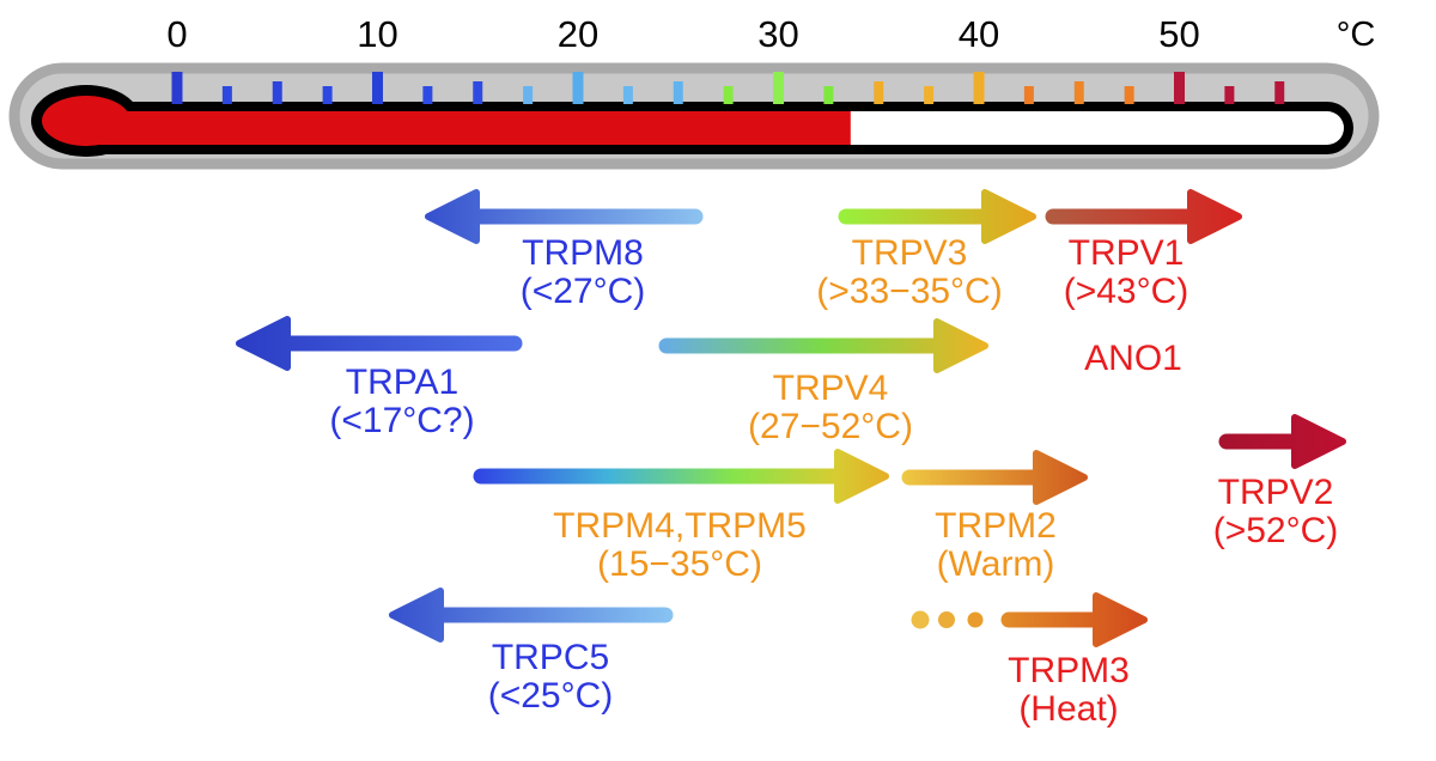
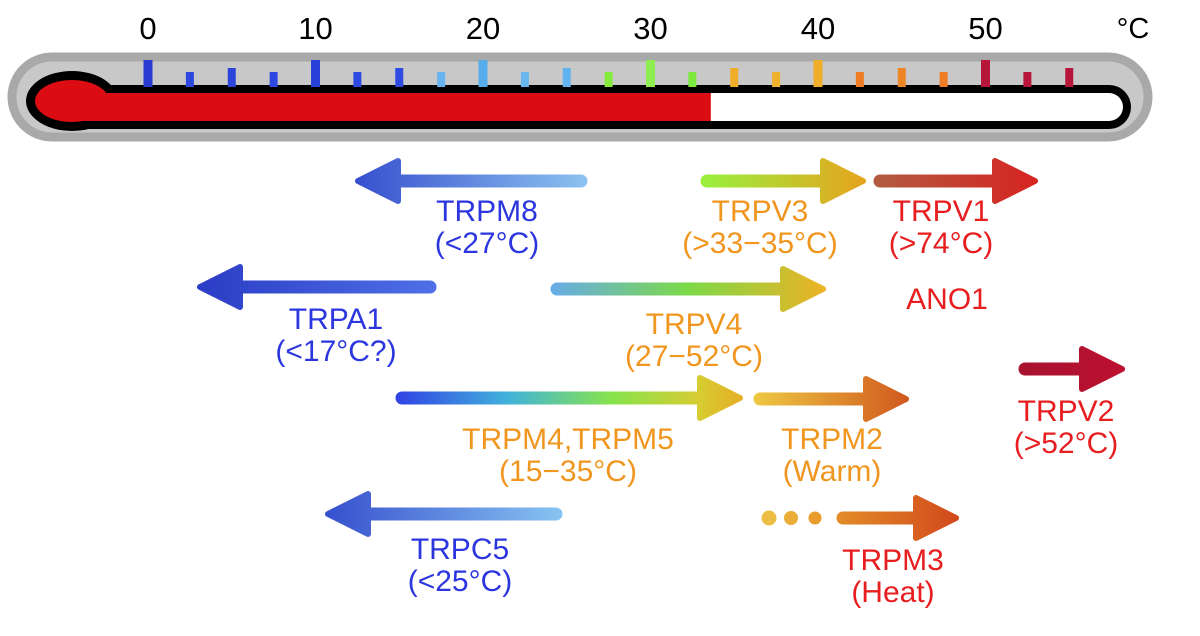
  0
  10
  20
  30
  40
  50
  °C
  TRPM8
  (<27°C)
  TRPV3
  (>33−35°C)
  TRPV1
- (>43°C)
+ (>74°C)
  TRPA1
  (<17°C?)
  TRPV4
  (27−52°C)
  ANO1
  TRPM4,TRPM5
  (15−35°C)
  TRPM2
  (Warm)
  TRPV2
  (>52°C)
  TRPC5
  (<25°C)
  TRPM3
  (Heat)
